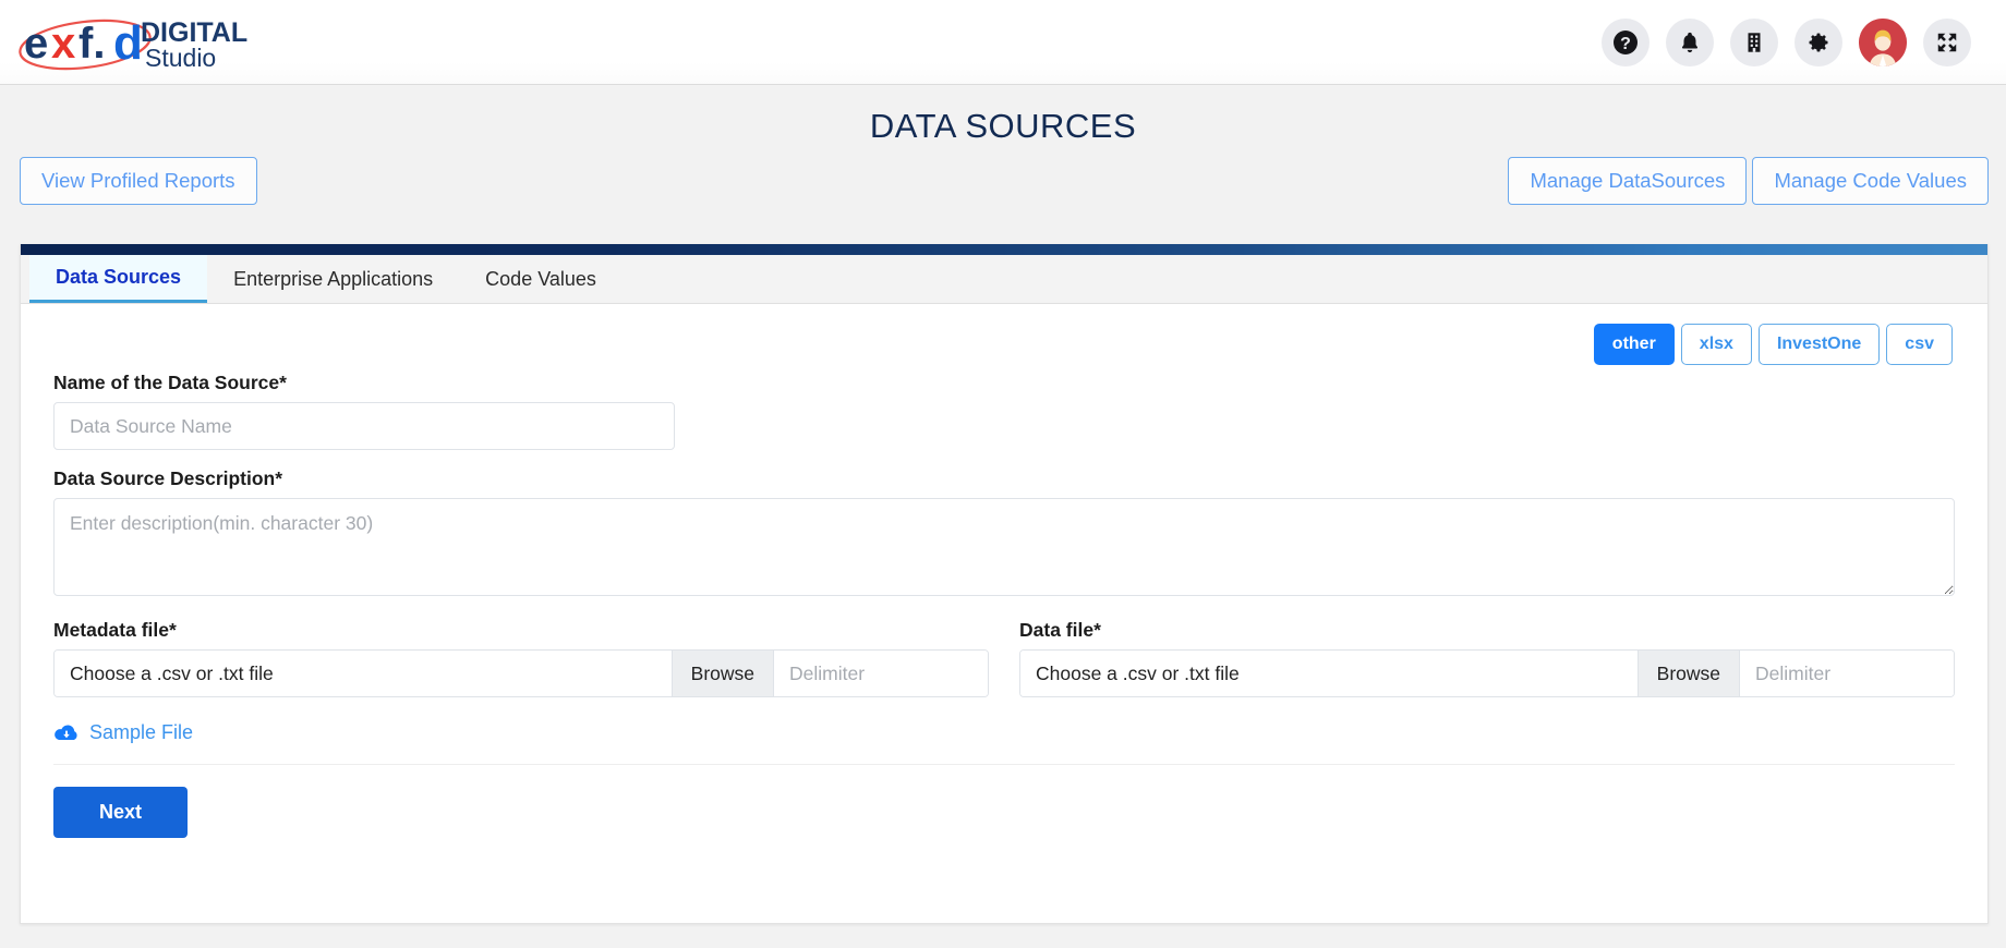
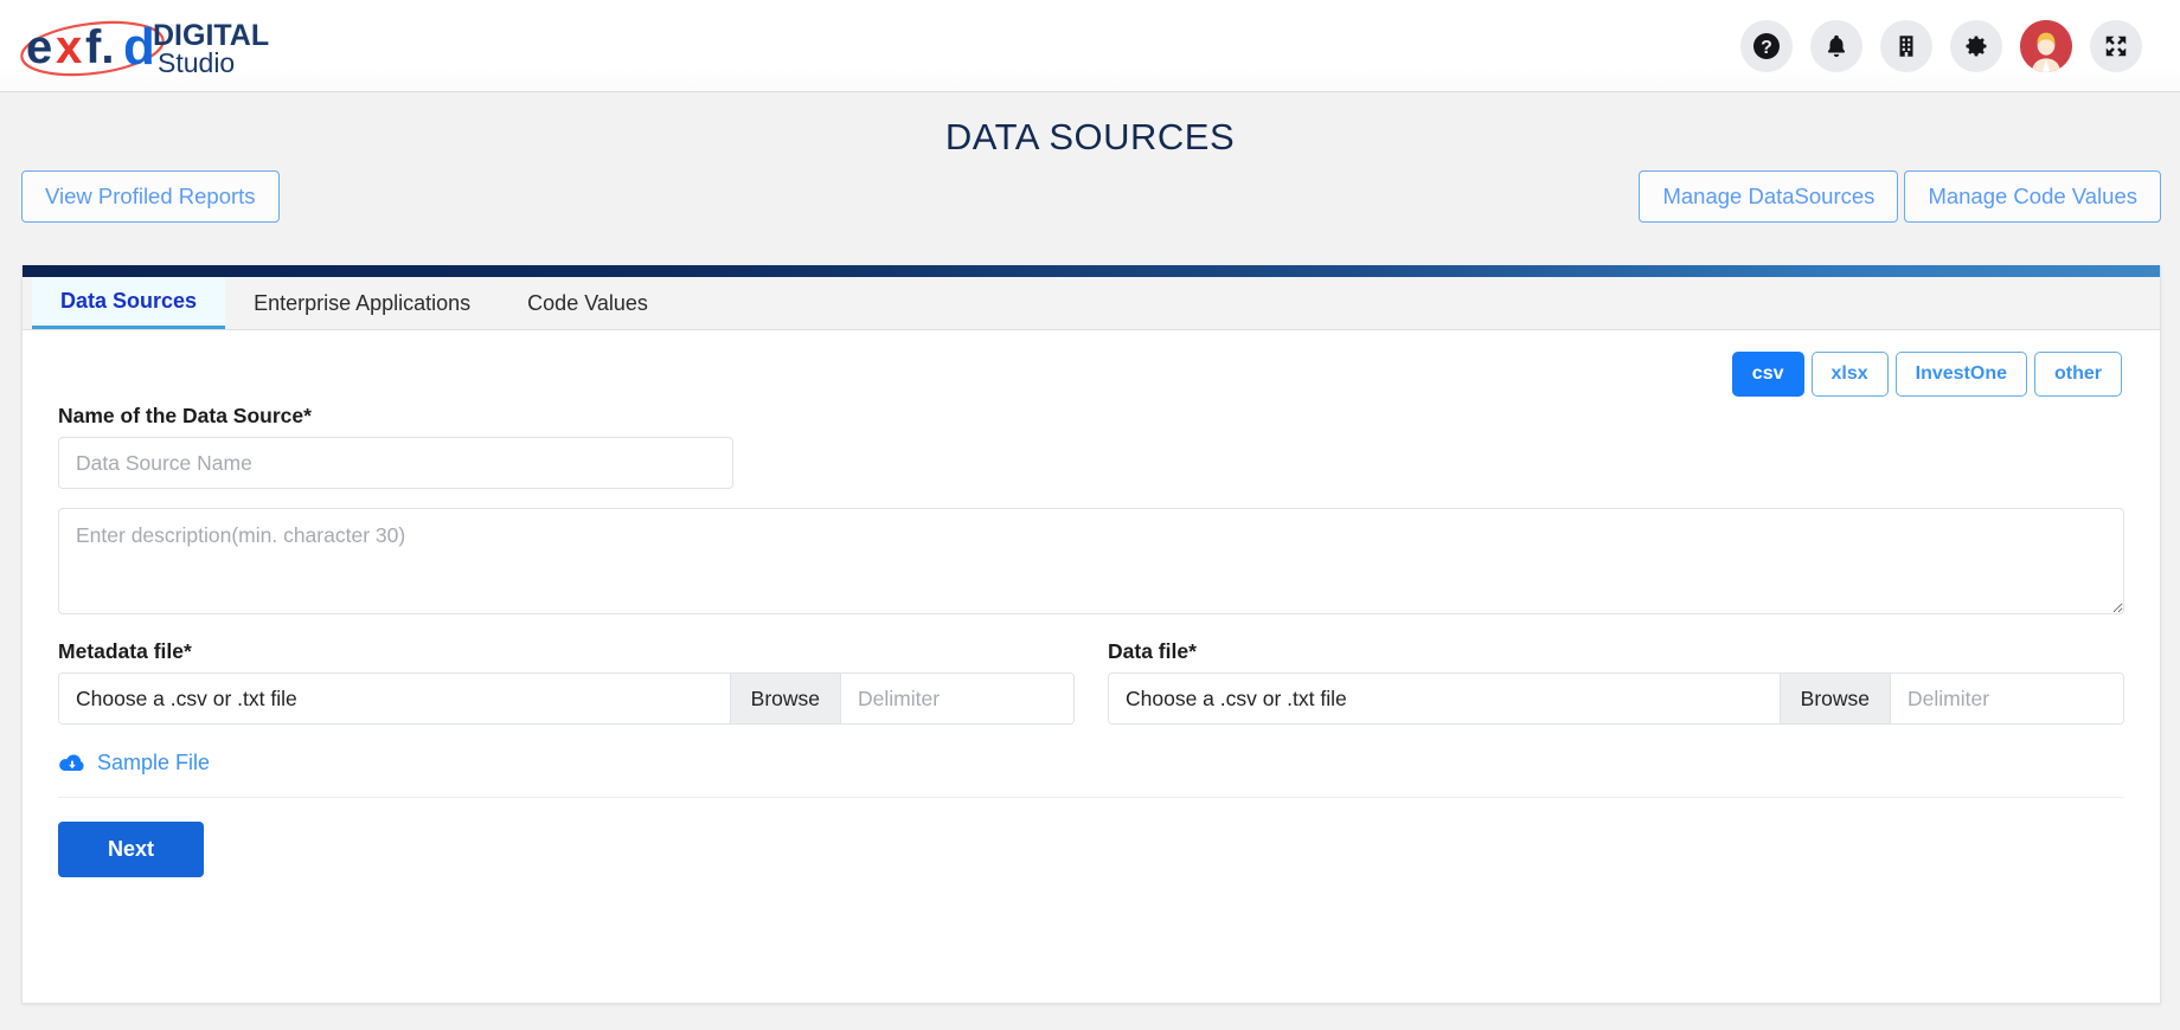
  e
  x
  f.
  d
  DIGITAL
  Studio
  ?
  DATA SOURCES
  View Profiled Reports
  Manage DataSources
  Manage Code Values
  Data Sources
  Enterprise Applications
  Code Values
- other
+ csv
  xlsx
  InvestOne
- csv
+ other
  Name of the Data Source*
  Data Source Name
- Data Source Description*
  Enter description(min. character 30)
  Metadata file*
  Choose a .csv or .txt file
  Browse
  Delimiter
  Data file*
  Choose a .csv or .txt file
  Browse
  Delimiter
  Sample File
  Next
